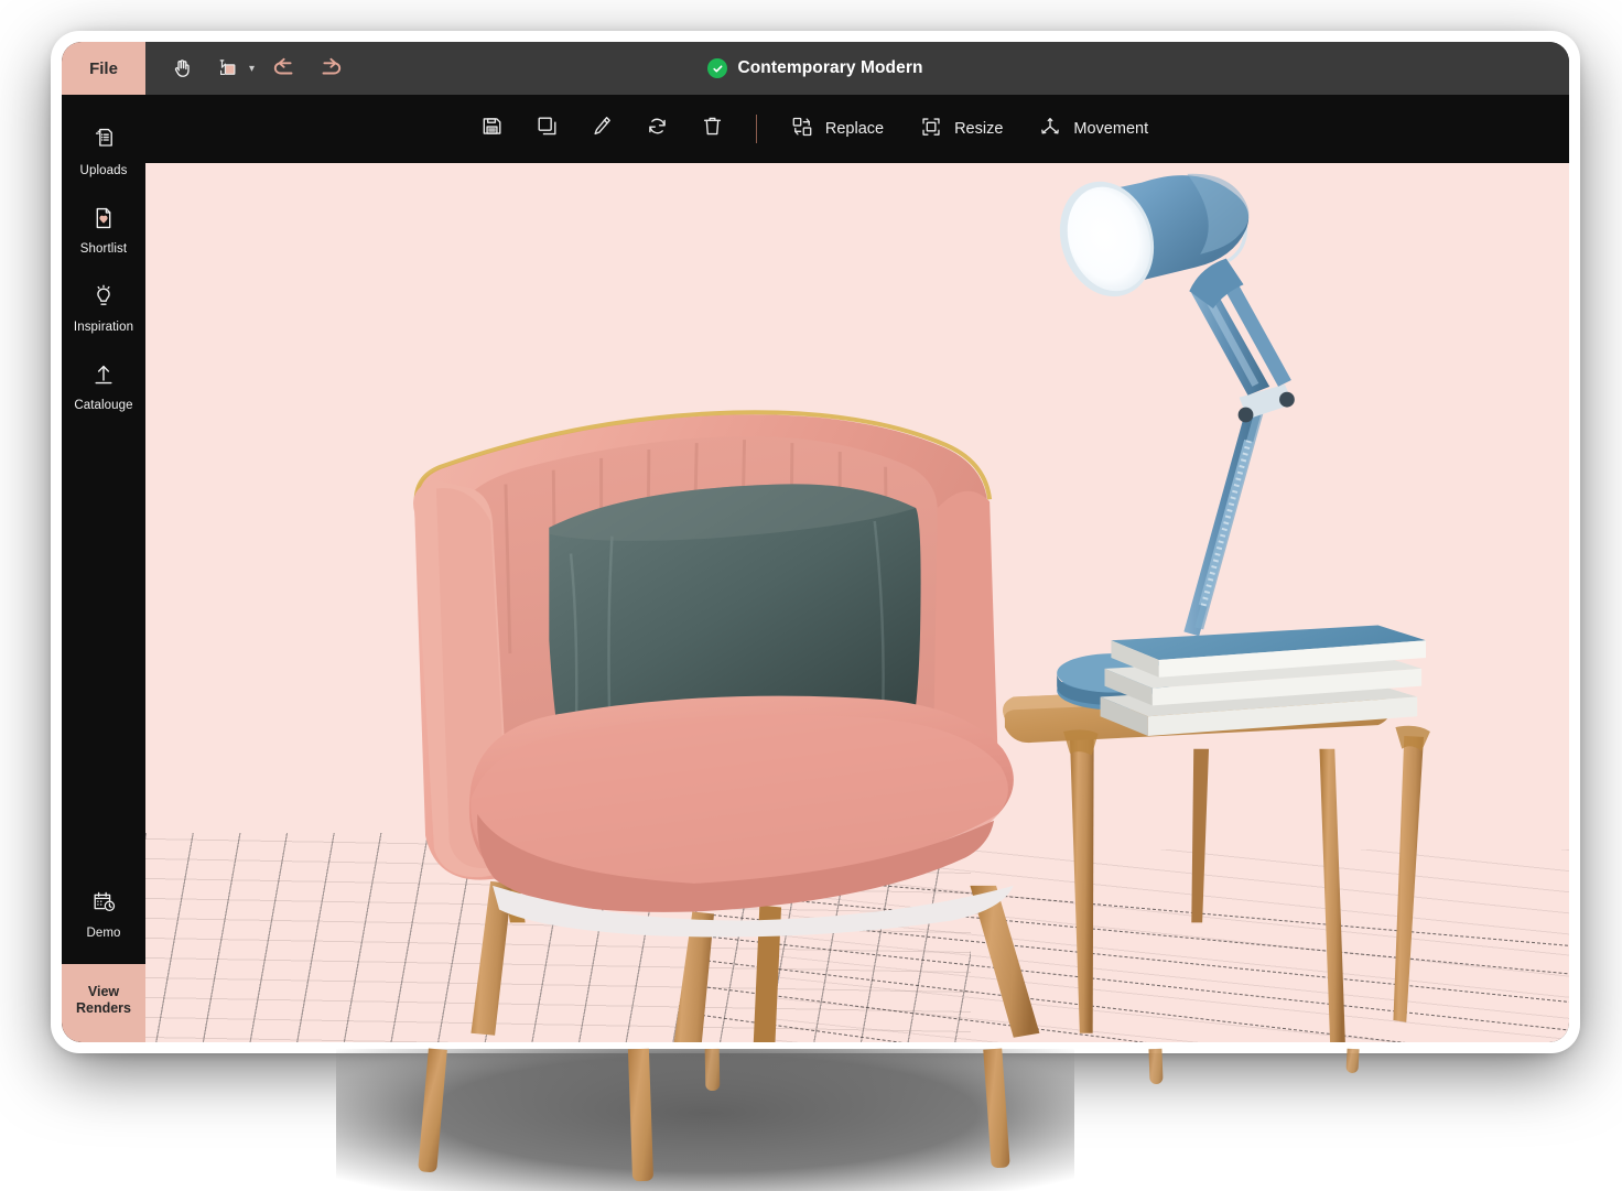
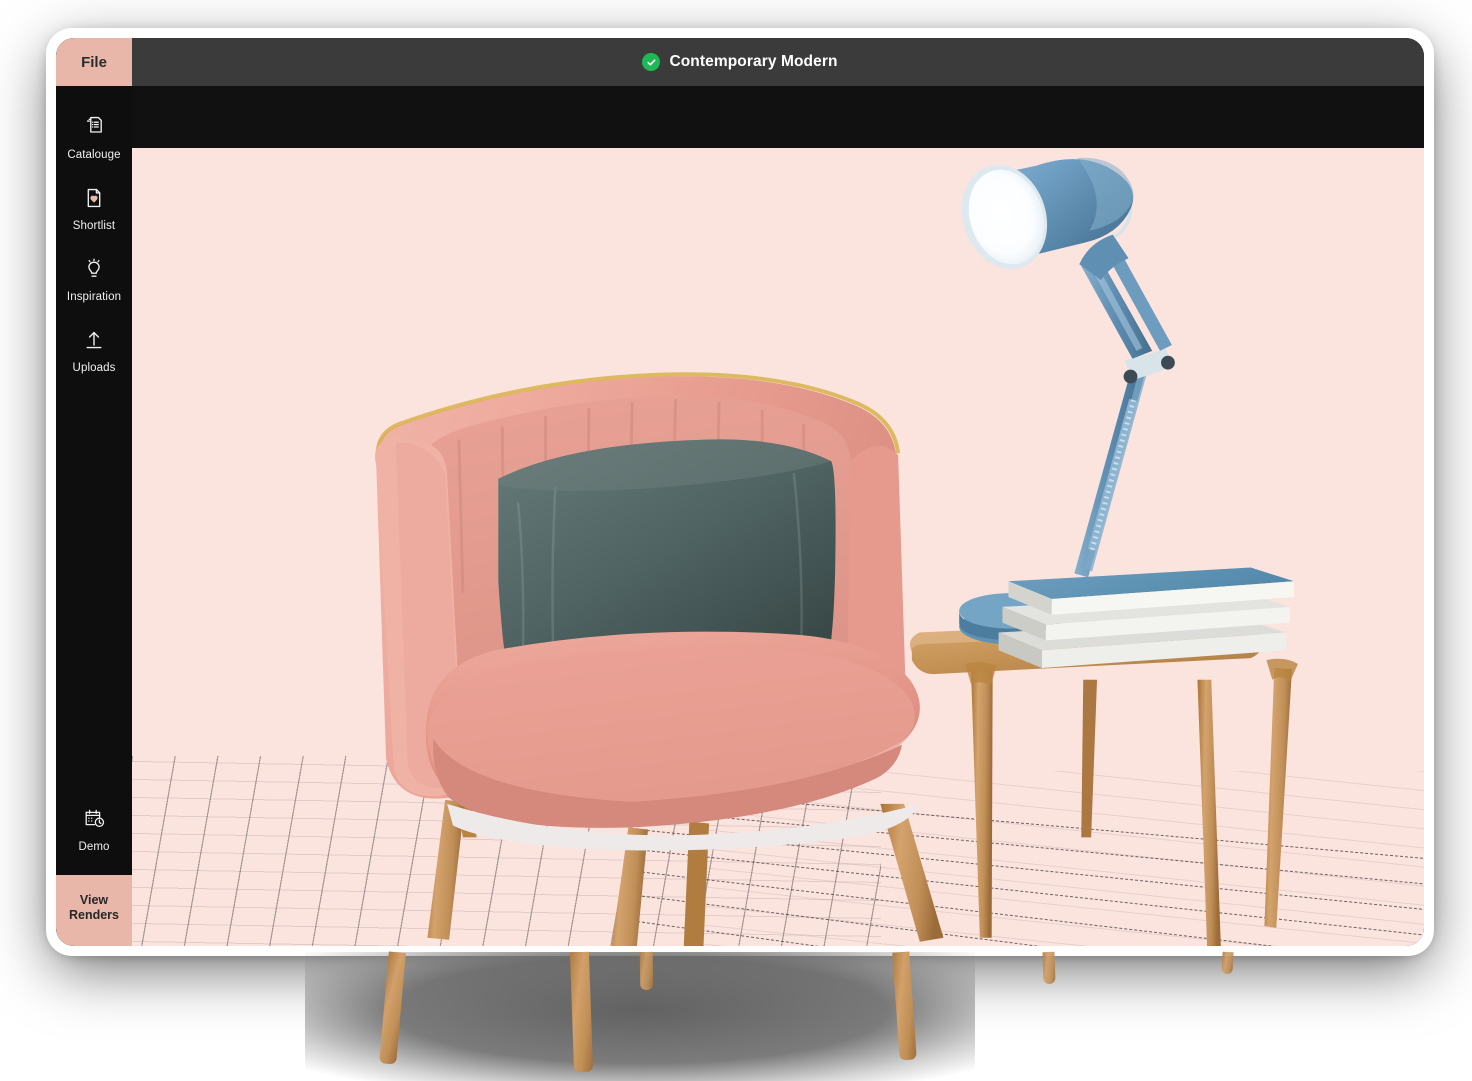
  File
- ▾
  Contemporary Modern
- Replace
- Resize
- Movement
- Uploads
+ Catalouge
  Shortlist
  Inspiration
- Catalouge
+ Uploads
  Demo
  View
  Renders
